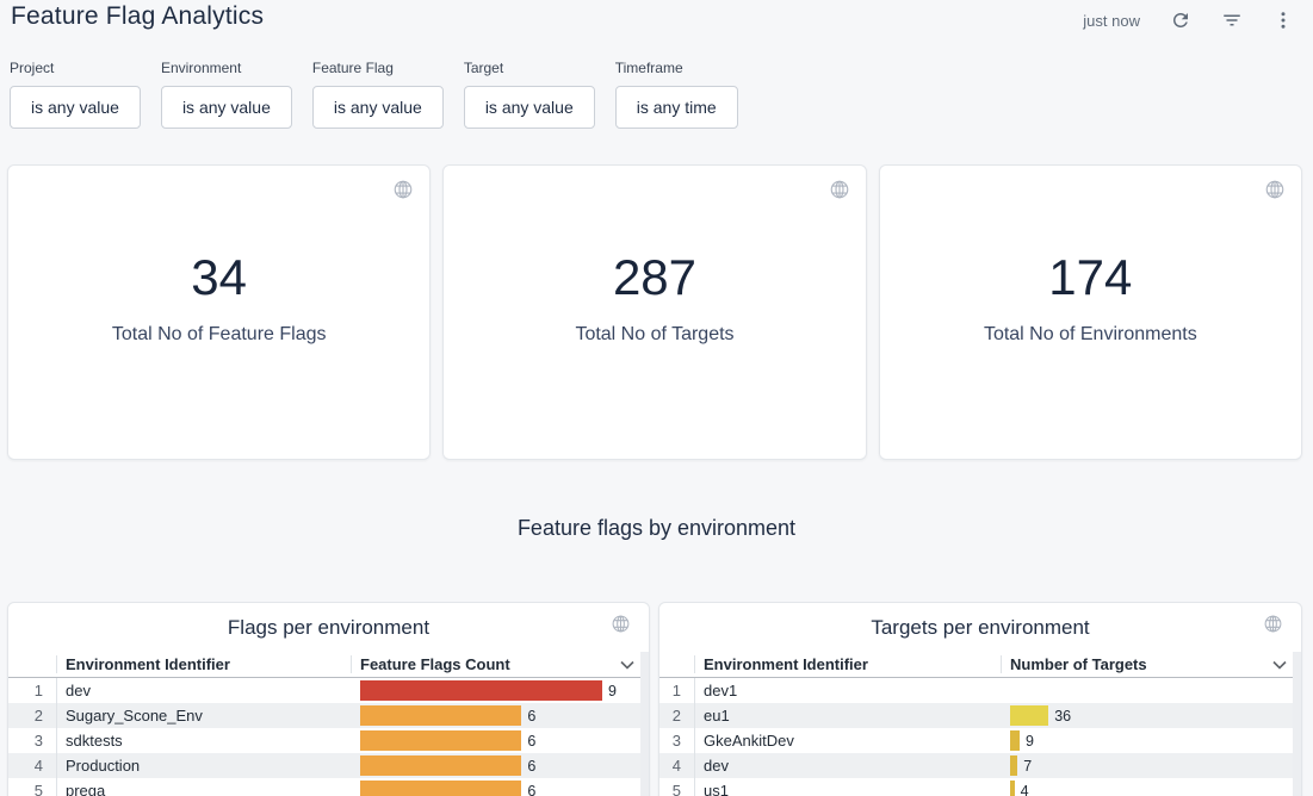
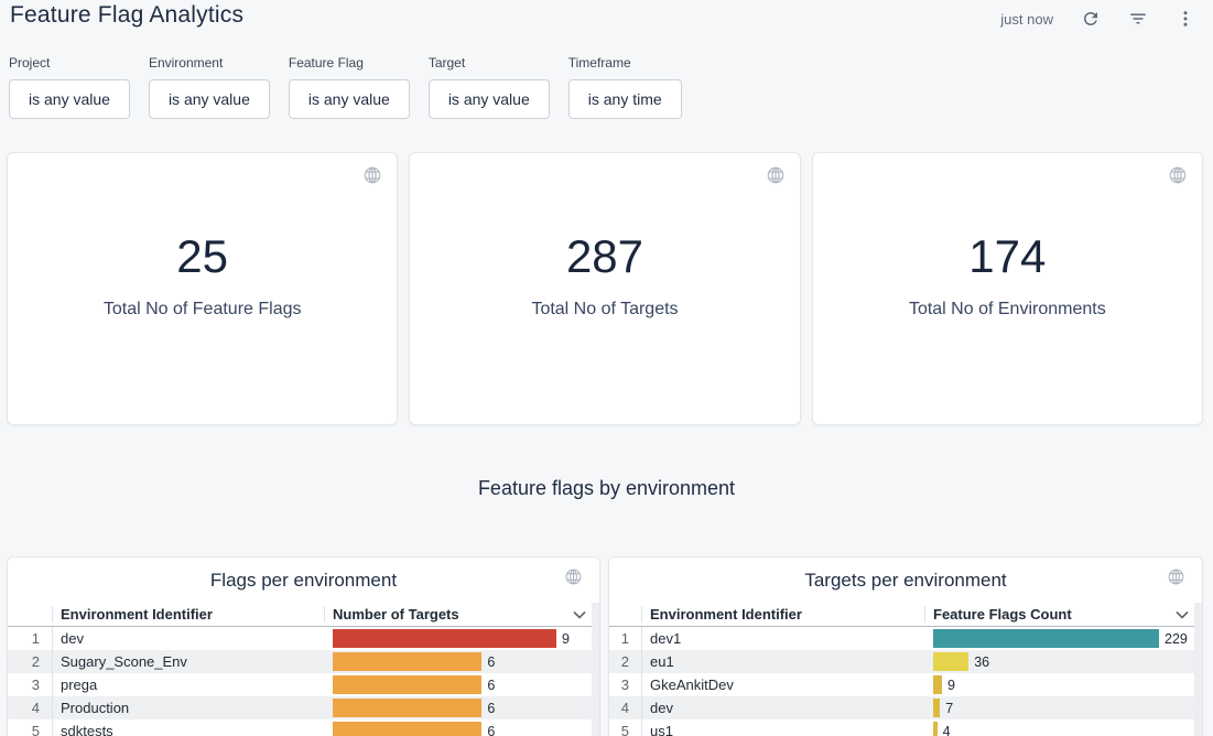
  Feature Flag Analytics
  just now
  Project
  is any value
  Environment
  is any value
  Feature Flag
  is any value
  Target
  is any value
  Timeframe
  is any time
- 34
+ 25
  Total No of Feature Flags
  287
  Total No of Targets
  174
  Total No of Environments
  Feature flags by environment
  Flags per environment
  Environment Identifier
- Feature Flags Count
+ Number of Targets
  1
  dev
  9
  2
  Sugary_Scone_Env
  6
  3
- sdktests
+ prega
  6
  4
  Production
  6
  5
- prega
+ sdktests
  6
  Targets per environment
  Environment Identifier
- Number of Targets
+ Feature Flags Count
  1
  dev1
+ 229
  2
  eu1
  36
  3
  GkeAnkitDev
  9
  4
  dev
  7
  5
  us1
  4
